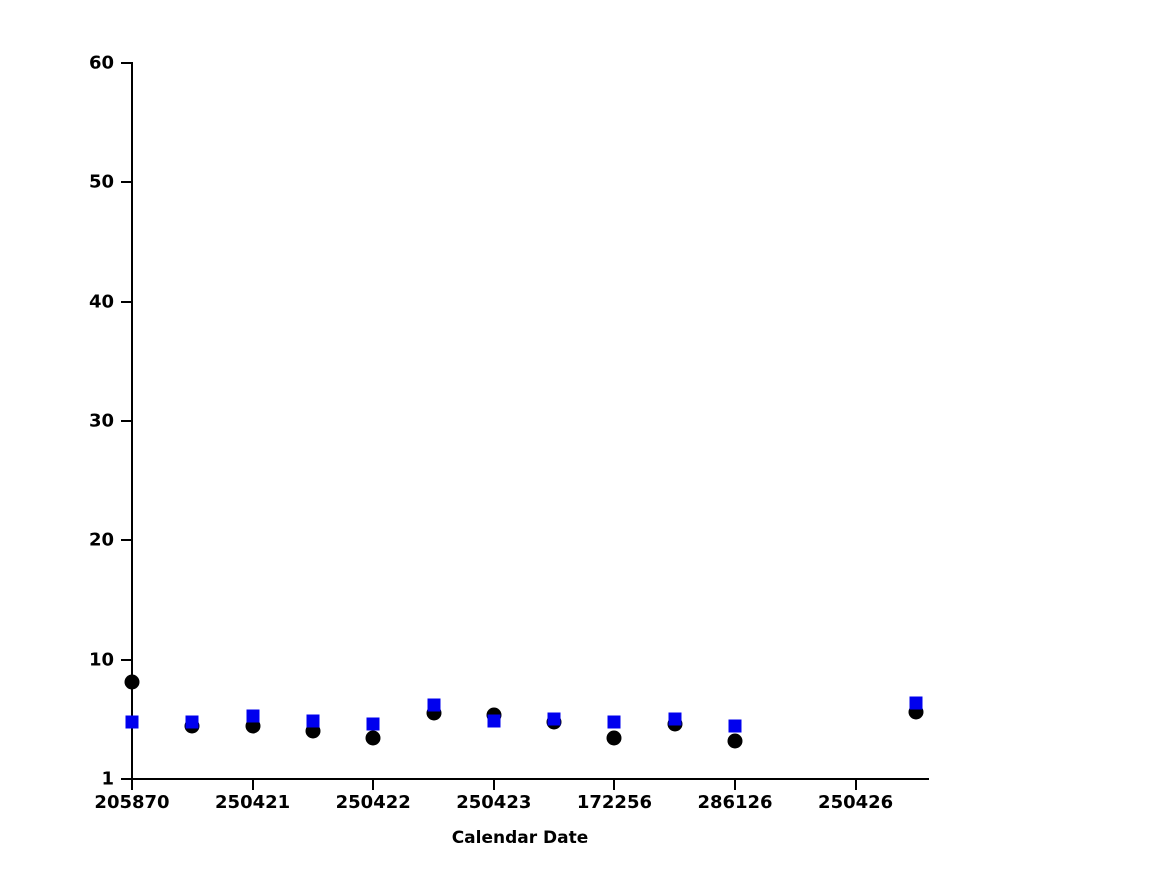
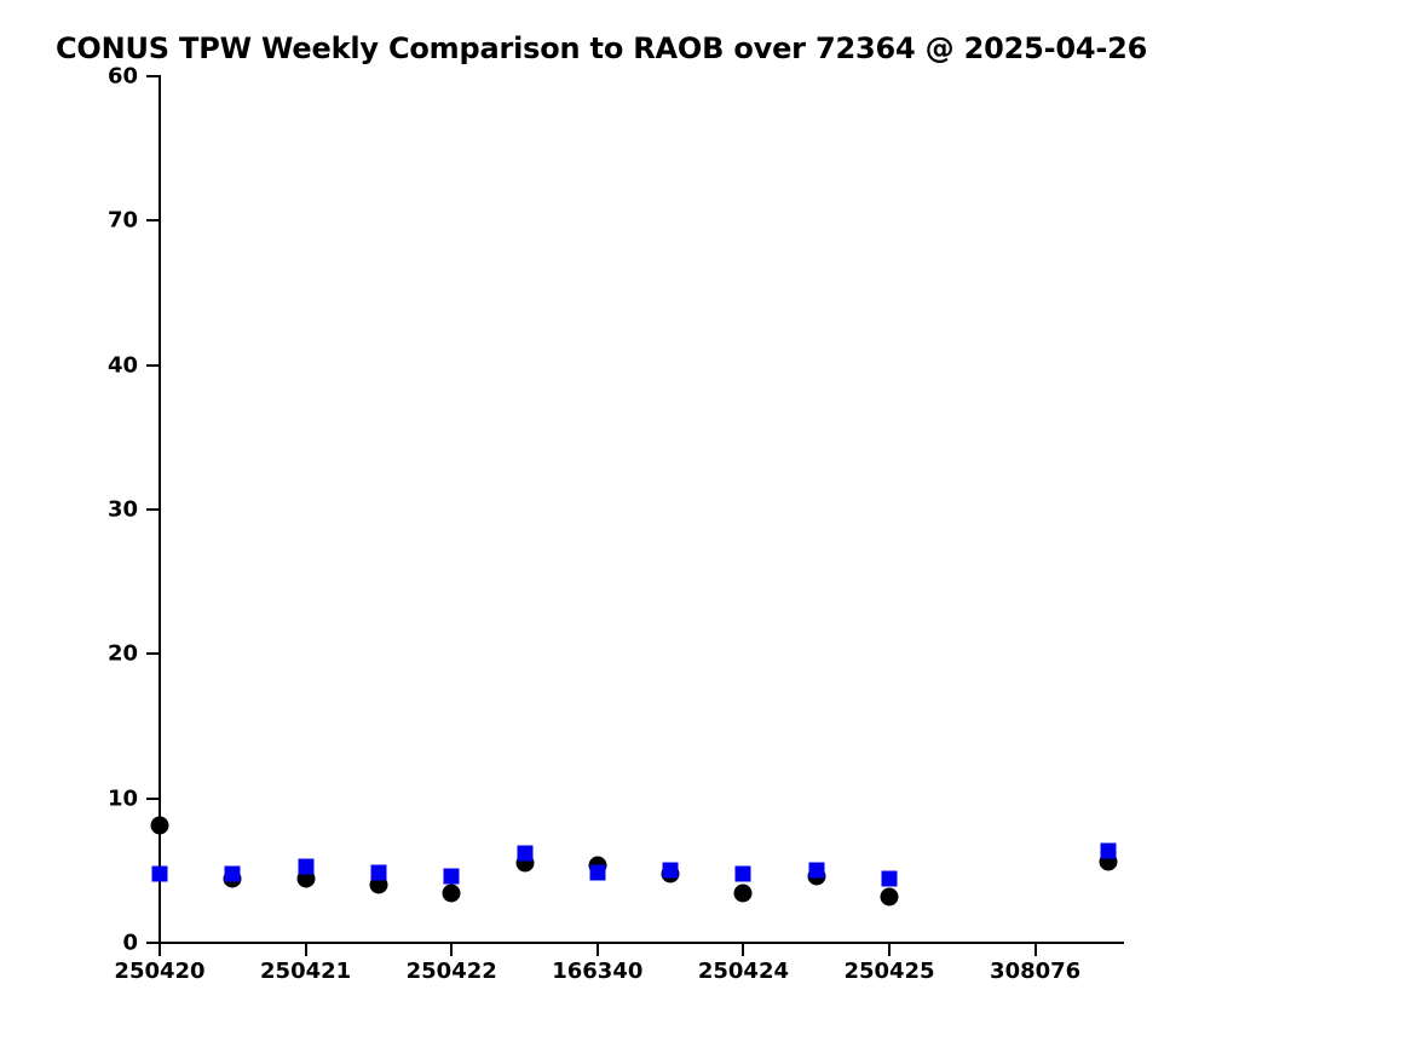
+ CONUS TPW Weekly Comparison to RAOB over 72364 @ 2025-04-26
- 1
+ 0
  10
  20
  30
  40
- 50
+ 70
  60
- 205870
+ 250420
  250421
  250422
- 250423
+ 166340
- 172256
+ 250424
- 286126
+ 250425
- 250426
+ 308076
- Calendar Date
